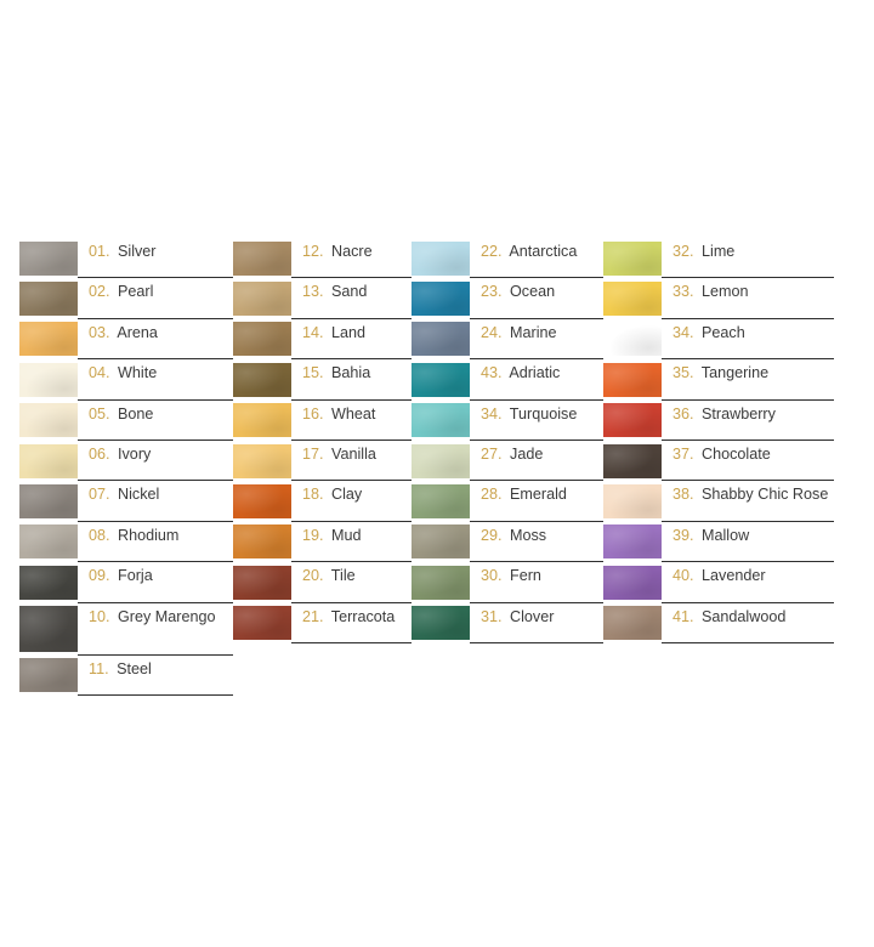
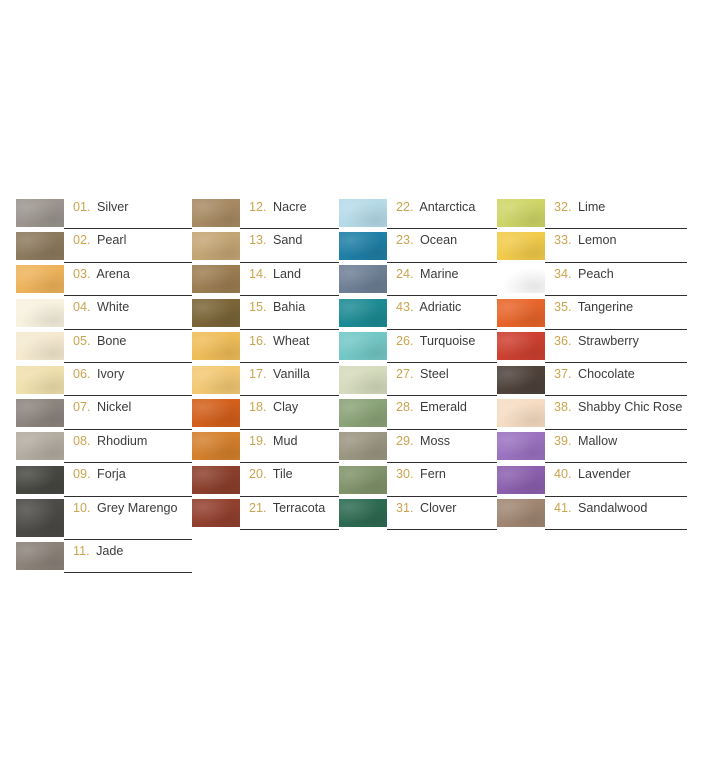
  01. Silver
  02. Pearl
  03. Arena
  04. White
  05. Bone
  06. Ivory
  07. Nickel
  08. Rhodium
  09. Forja
  10. Grey Marengo
- 11. Steel
+ 11. Jade
  12. Nacre
  13. Sand
  14. Land
  15. Bahia
  16. Wheat
  17. Vanilla
  18. Clay
  19. Mud
  20. Tile
  21. Terracota
  22. Antarctica
  23. Ocean
  24. Marine
  43. Adriatic
- 34. Turquoise
+ 26. Turquoise
- 27. Jade
+ 27. Steel
  28. Emerald
  29. Moss
  30. Fern
  31. Clover
  32. Lime
  33. Lemon
  34. Peach
  35. Tangerine
  36. Strawberry
  37. Chocolate
  38. Shabby Chic Rose
  39. Mallow
  40. Lavender
  41. Sandalwood
